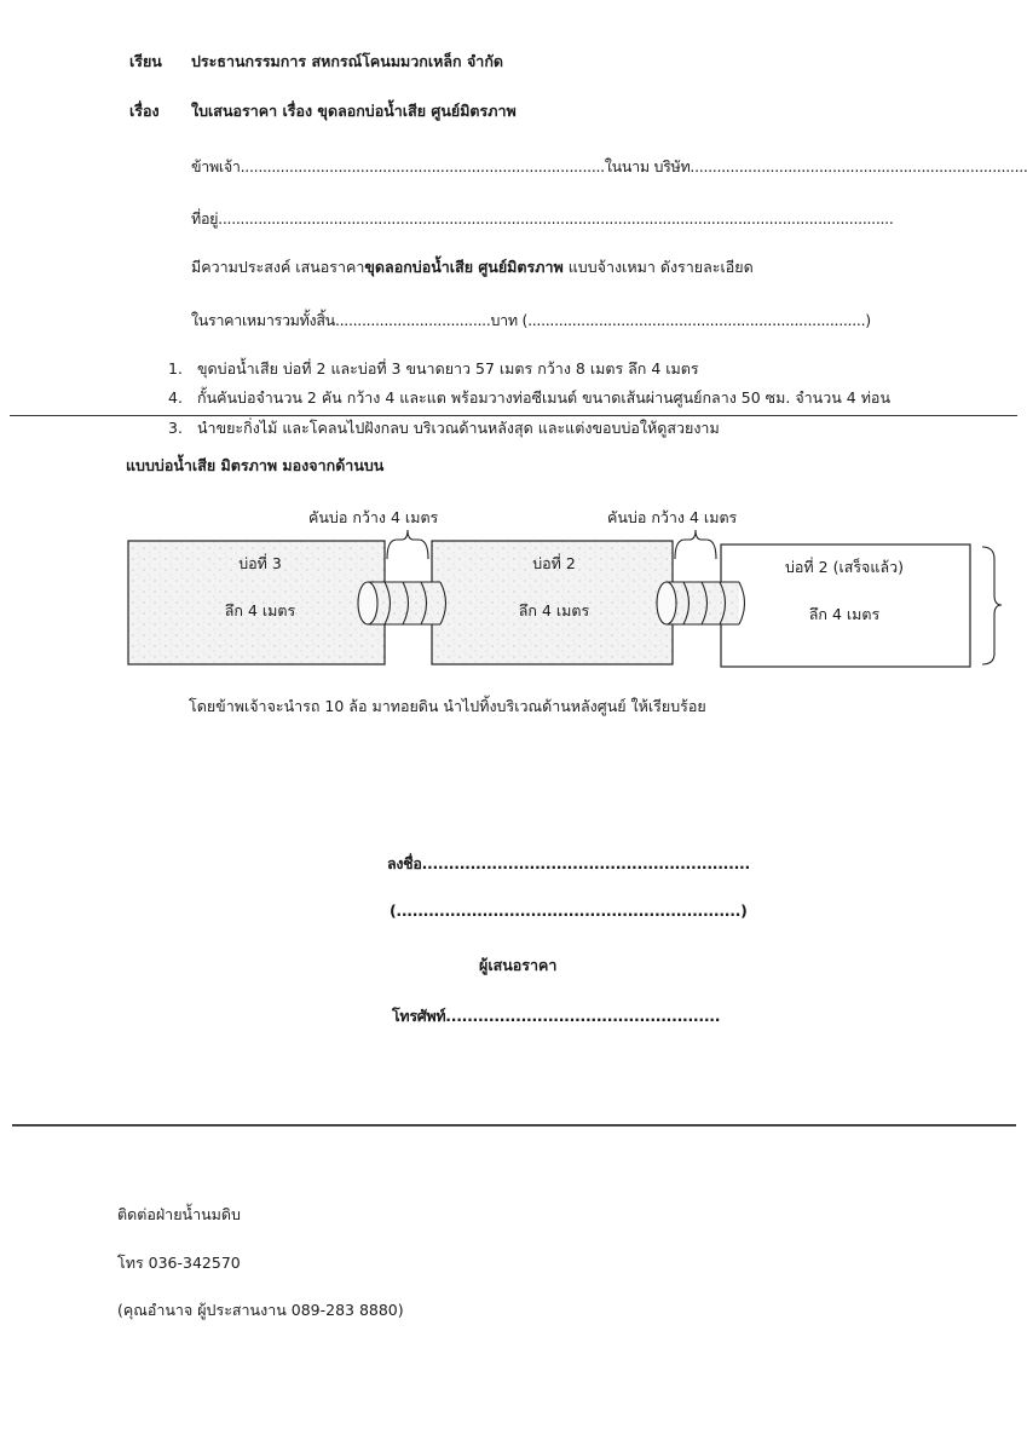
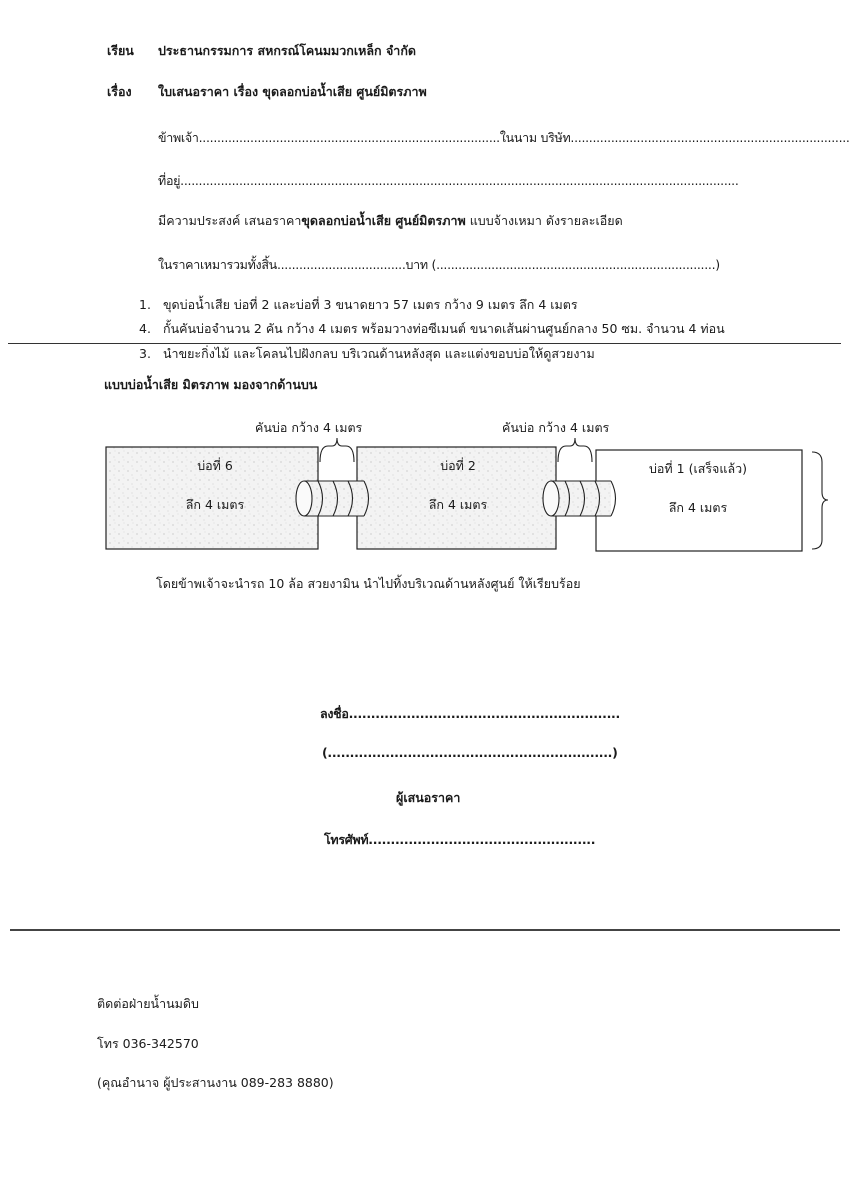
  เรียน
  ประธานกรรมการ สหกรณ์โคนมมวกเหล็ก จำกัด
  เรื่อง
  ใบเสนอราคา เรื่อง ขุดลอกบ่อน้ำเสีย ศูนย์มิตรภาพ
  ข้าพเจ้า..................................................................................ในนาม บริษัท............................................................................
  ที่อยู่........................................................................................................................................................
  มีความประสงค์ เสนอราคาขุดลอกบ่อน้ำเสีย ศูนย์มิตรภาพ แบบจ้างเหมา ดังรายละเอียด
  ในราคาเหมารวมทั้งสิ้น...................................บาท (............................................................................)
  1.
- ขุดบ่อน้ำเสีย บ่อที่ 2 และบ่อที่ 3 ขนาดยาว 57 เมตร กว้าง 8 เมตร ลึก 4 เมตร
+ ขุดบ่อน้ำเสีย บ่อที่ 2 และบ่อที่ 3 ขนาดยาว 57 เมตร กว้าง 9 เมตร ลึก 4 เมตร
  4.
- กั้นคันบ่อจำนวน 2 คัน กว้าง 4 และแต พร้อมวางท่อซีเมนต์ ขนาดเส้นผ่านศูนย์กลาง 50 ซม. จำนวน 4 ท่อน
+ กั้นคันบ่อจำนวน 2 คัน กว้าง 4 เมตร พร้อมวางท่อซีเมนต์ ขนาดเส้นผ่านศูนย์กลาง 50 ซม. จำนวน 4 ท่อน
  3.
  นำขยะกิ่งไม้ และโคลนไปฝังกลบ บริเวณด้านหลังสุด และแต่งขอบบ่อให้ดูสวยงาม
  แบบบ่อน้ำเสีย มิตรภาพ มองจากด้านบน
  คันบ่อ กว้าง 4 เมตร
  คันบ่อ กว้าง 4 เมตร
- บ่อที่ 3
+ บ่อที่ 6
  ลึก 4 เมตร
  บ่อที่ 2
  ลึก 4 เมตร
- บ่อที่ 2 (เสร็จแล้ว)
+ บ่อที่ 1 (เสร็จแล้ว)
  ลึก 4 เมตร
- โดยข้าพเจ้าจะนำรถ 10 ล้อ มาทอยดิน นำไปทิ้งบริเวณด้านหลังศูนย์ ให้เรียบร้อย
+ โดยข้าพเจ้าจะนำรถ 10 ล้อ สวยงามิน นำไปทิ้งบริเวณด้านหลังศูนย์ ให้เรียบร้อย
  ลงชื่อ.............................................................
  (................................................................)
  ผู้เสนอราคา
  โทรศัพท์...................................................
  ติดต่อฝ่ายน้ำนมดิบ
  โทร 036-342570
  (คุณอำนาจ ผู้ประสานงาน 089-283 8880)
